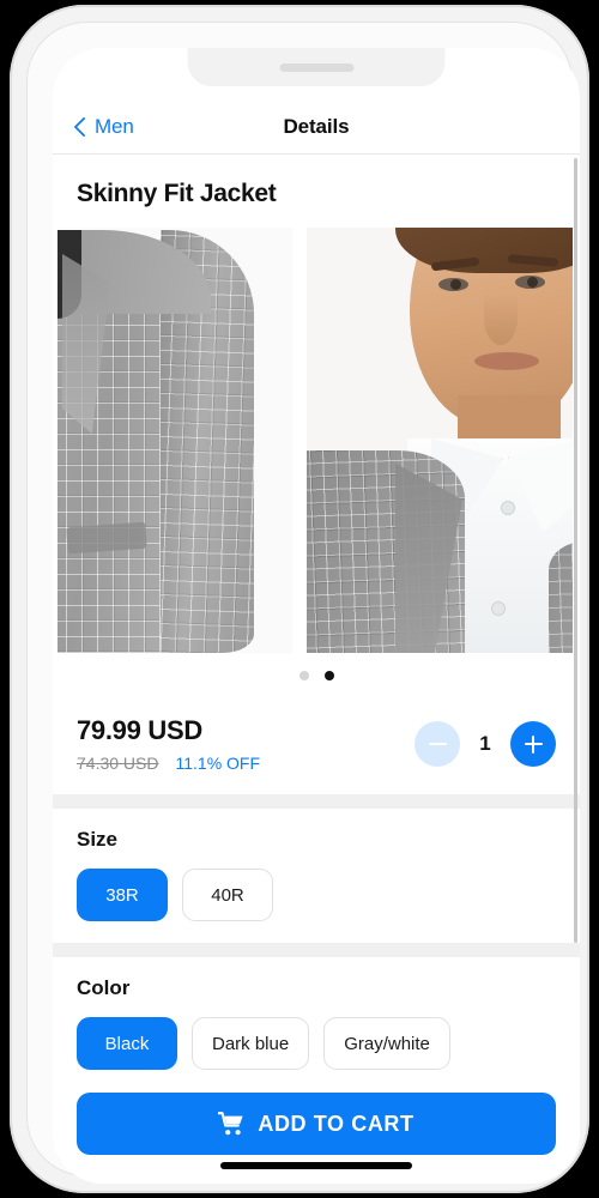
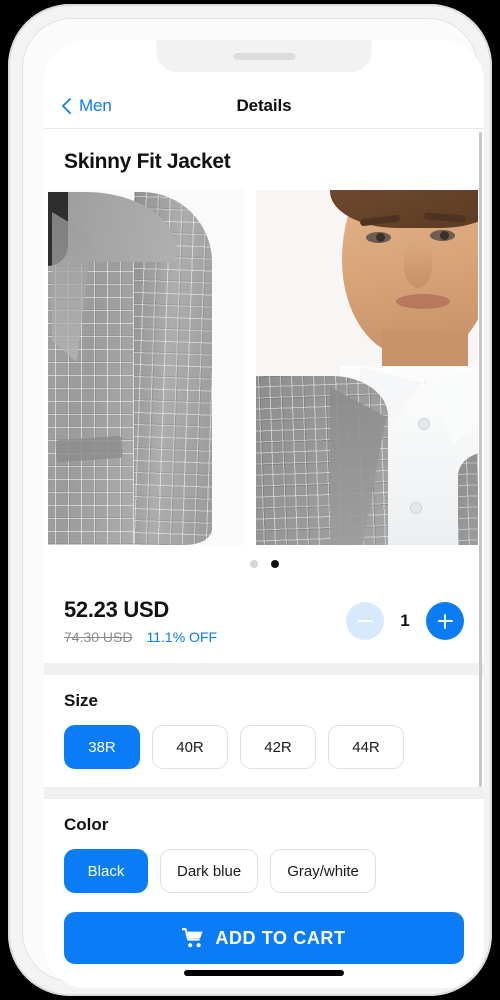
  Men
  Details
  Skinny Fit Jacket
- 79.99 USD
+ 52.23 USD
  74.30 USD
  11.1% OFF
  1
  Size
  38R
  40R
+ 42R
+ 44R
  Color
  Black
  Dark blue
  Gray/white
  ADD TO CART
